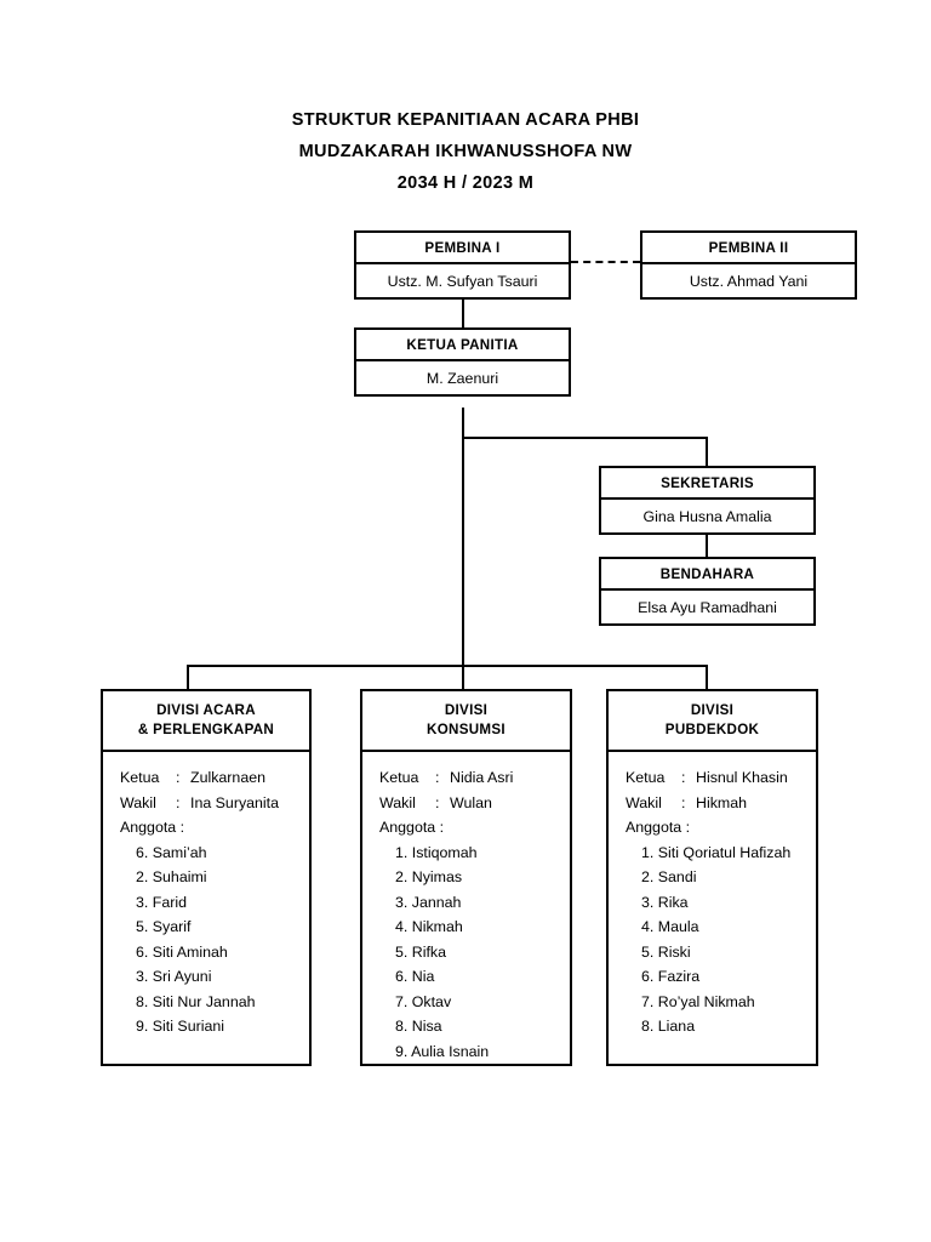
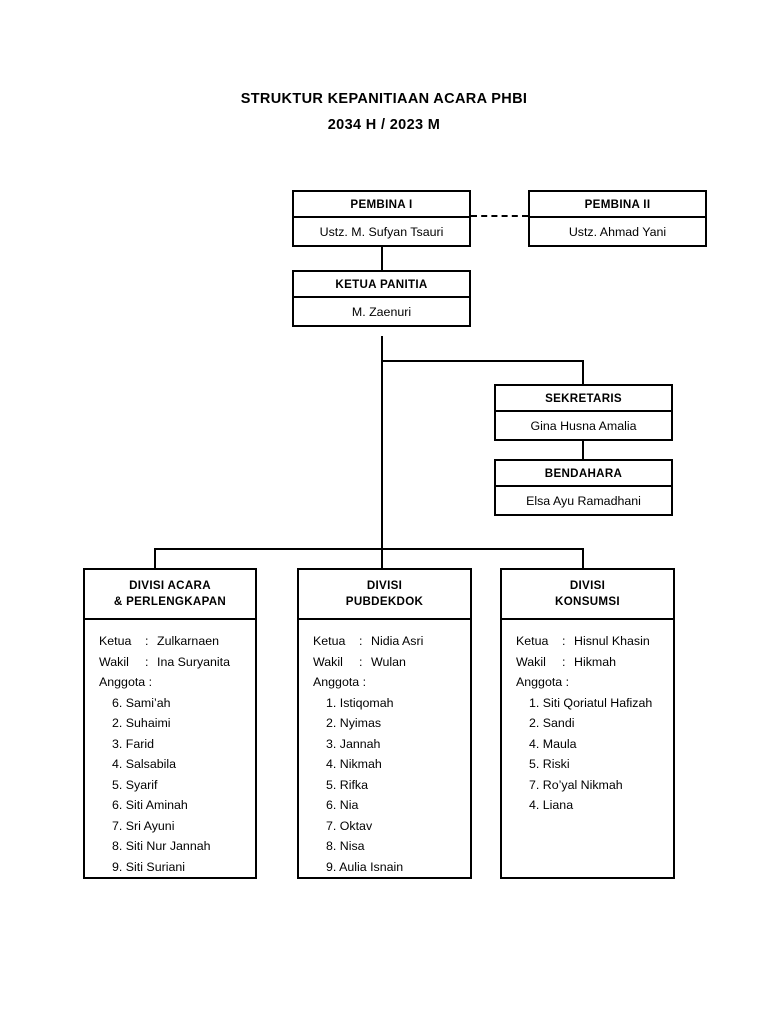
  STRUKTUR KEPANITIAAN ACARA PHBI
- MUDZAKARAH IKHWANUSSHOFA NW
  2034 H / 2023 M
  PEMBINA I
  Ustz. M. Sufyan Tsauri
  PEMBINA II
  Ustz. Ahmad Yani
  KETUA PANITIA
  M. Zaenuri
  SEKRETARIS
  Gina Husna Amalia
  BENDAHARA
  Elsa Ayu Ramadhani
  DIVISI ACARA
  & PERLENGKAPAN
  Ketua
  :
  Zulkarnaen
  Wakil
  :
  Ina Suryanita
  Anggota :
  6. Sami’ah
  2. Suhaimi
  3. Farid
+ 4. Salsabila
  5. Syarif
  6. Siti Aminah
- 3. Sri Ayuni
+ 7. Sri Ayuni
  8. Siti Nur Jannah
  9. Siti Suriani
  DIVISI
- KONSUMSI
+ PUBDEKDOK
  Ketua
  :
  Nidia Asri
  Wakil
  :
  Wulan
  Anggota :
  1. Istiqomah
  2. Nyimas
  3. Jannah
  4. Nikmah
  5. Rifka
  6. Nia
  7. Oktav
  8. Nisa
  9. Aulia Isnain
  DIVISI
- PUBDEKDOK
+ KONSUMSI
  Ketua
  :
  Hisnul Khasin
  Wakil
  :
  Hikmah
  Anggota :
  1. Siti Qoriatul Hafizah
  2. Sandi
- 3. Rika
  4. Maula
  5. Riski
- 6. Fazira
  7. Ro’yal Nikmah
- 8. Liana
+ 4. Liana
